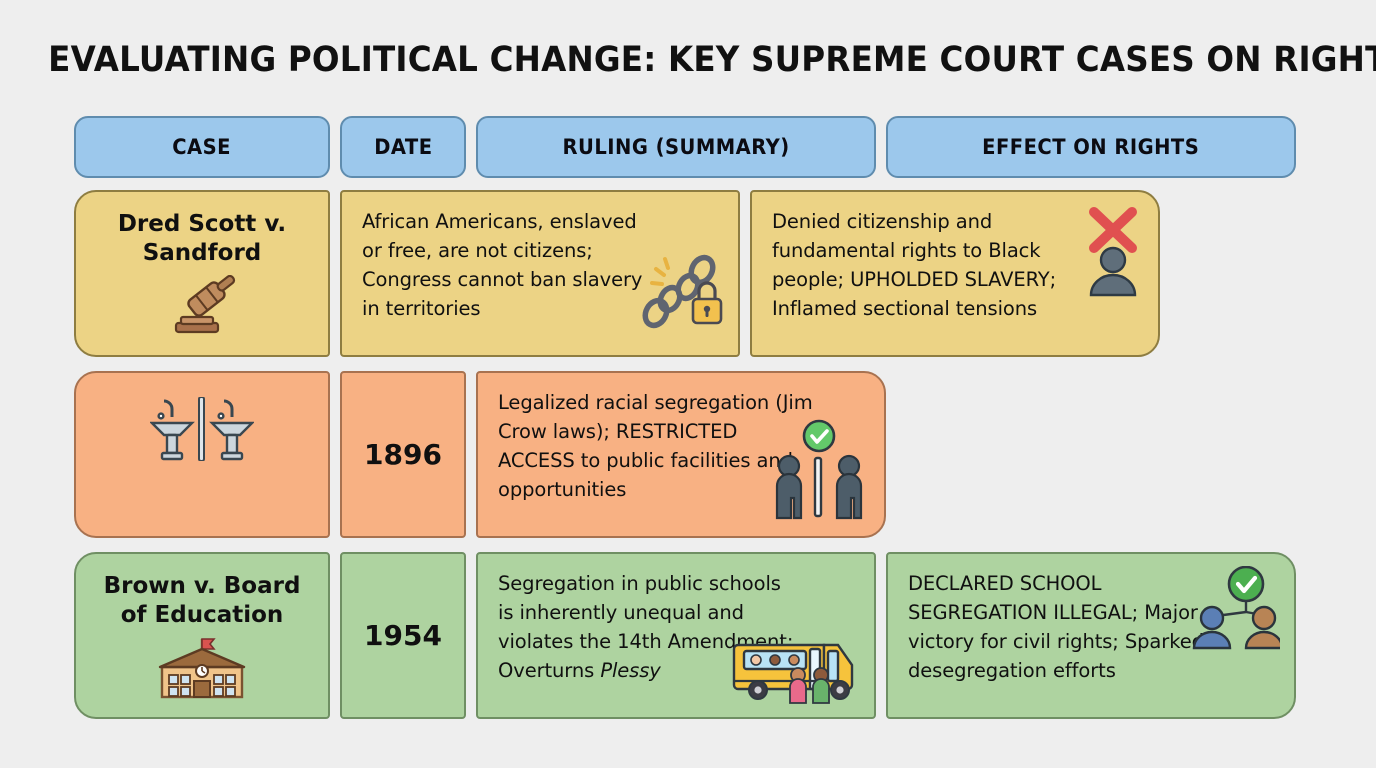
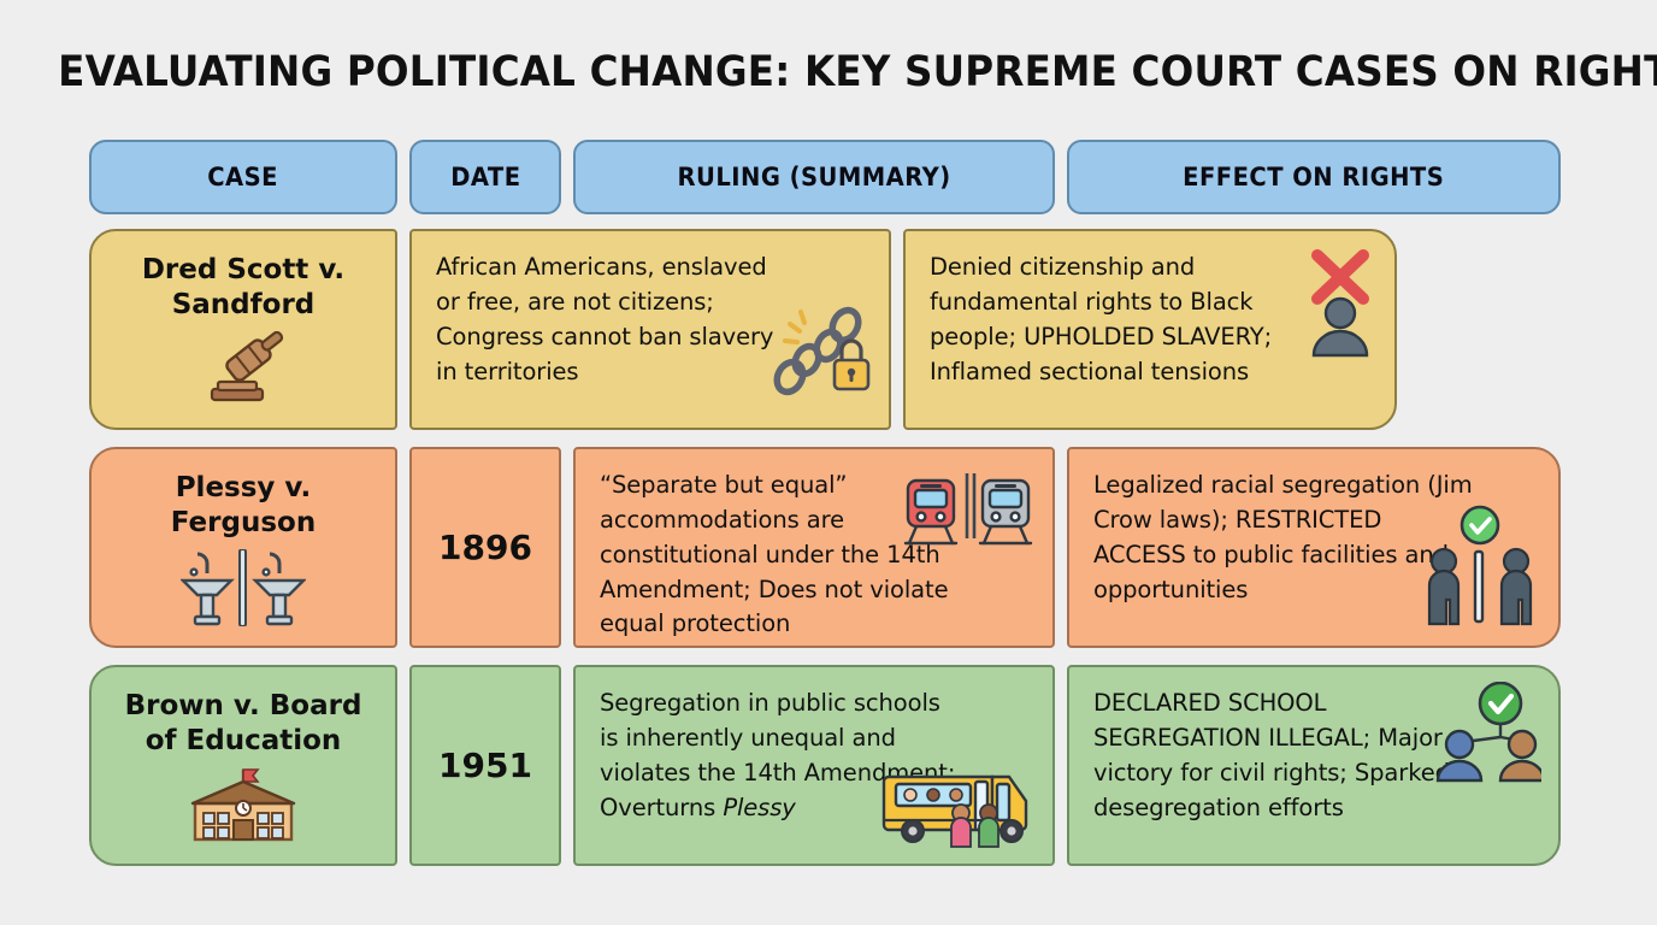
  EVALUATING POLITICAL CHANGE: KEY SUPREME COURT CASES ON RIGH
  CASE
  DATE
  RULING (SUMMARY)
  EFFECT ON RIGHTS
  Dred Scott v. Sandford
  African Americans, enslaved or free, are not citizens; Congress cannot ban slavery in territories
  Denied citizenship and fundamental rights to Black people; UPHOLDED SLAVERY; Inflamed sectional tensions
+ Plessy v. Ferguson
  1896
+ “Separate but equal” accommodations are constitutional under the 14th Amendment; Does not violate equal protection
  Legalized racial segregation (Jim Crow laws); RESTRICTED ACCESS to public facilities an opportunities
  Brown v. Board of Education
- 1954
+ 1951
  Segregation in public schools is inherently unequal and violates the 14th Amendment; Overturns Plessy
  DECLARED SCHOOL SEGREGATION ILLEGAL; Major victory for civil rights; Sparke desegregation efforts
